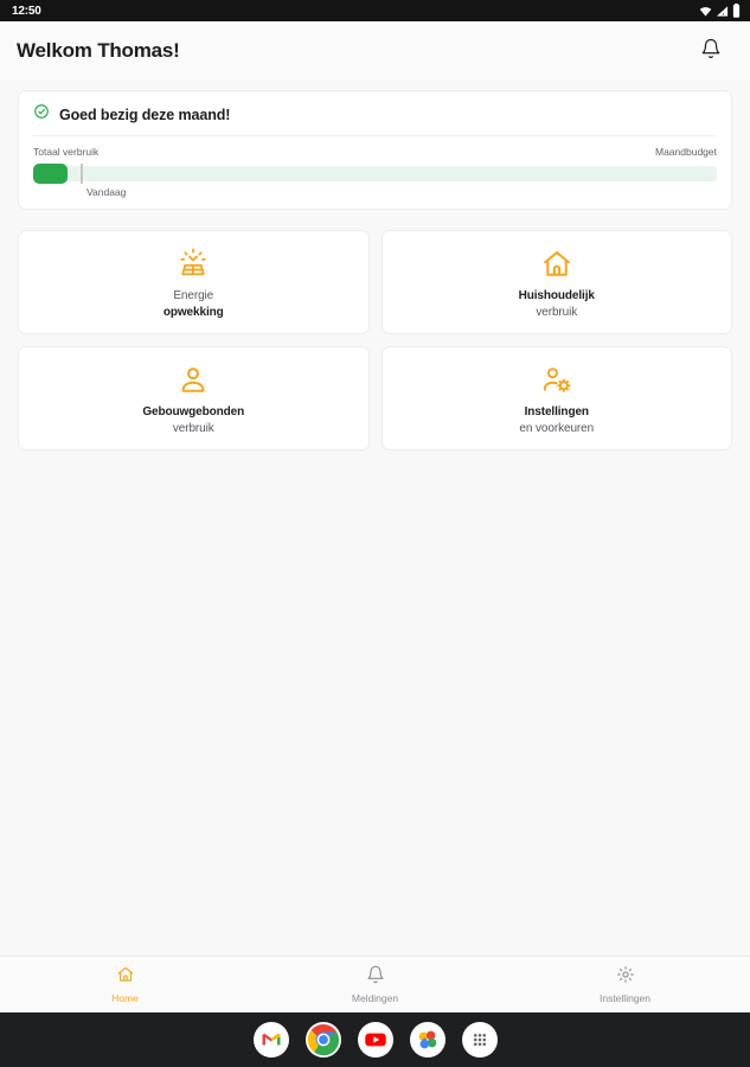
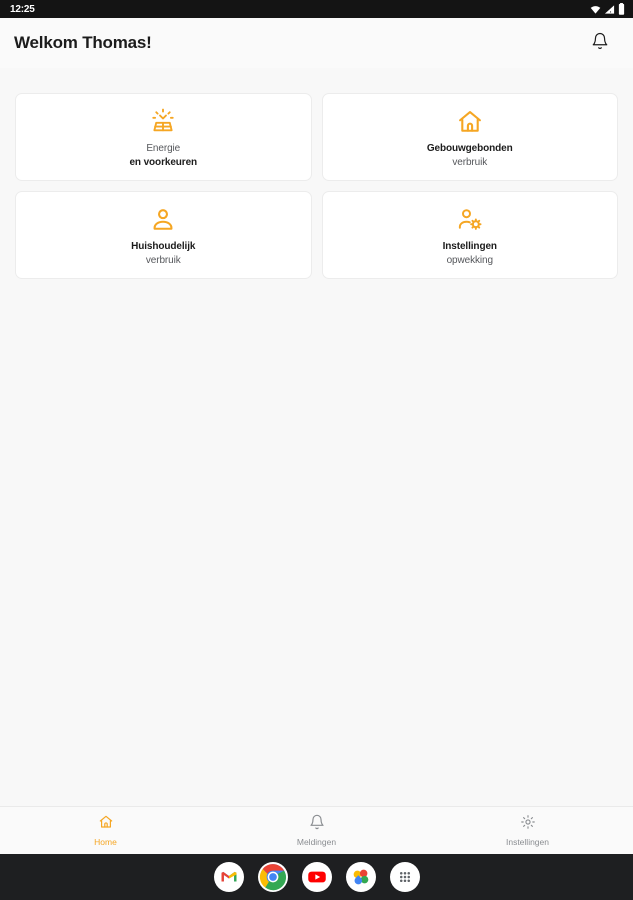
- 12:50
+ 12:25
  Welkom Thomas!
- Goed bezig deze maand!
- Totaal verbruik
- Maandbudget
- Vandaag
  Energie
- opwekking
+ en voorkeuren
- Huishoudelijk
+ Gebouwgebonden
  verbruik
- Gebouwgebonden
+ Huishoudelijk
  verbruik
  Instellingen
- en voorkeuren
+ opwekking
  Home
  Meldingen
  Instellingen
